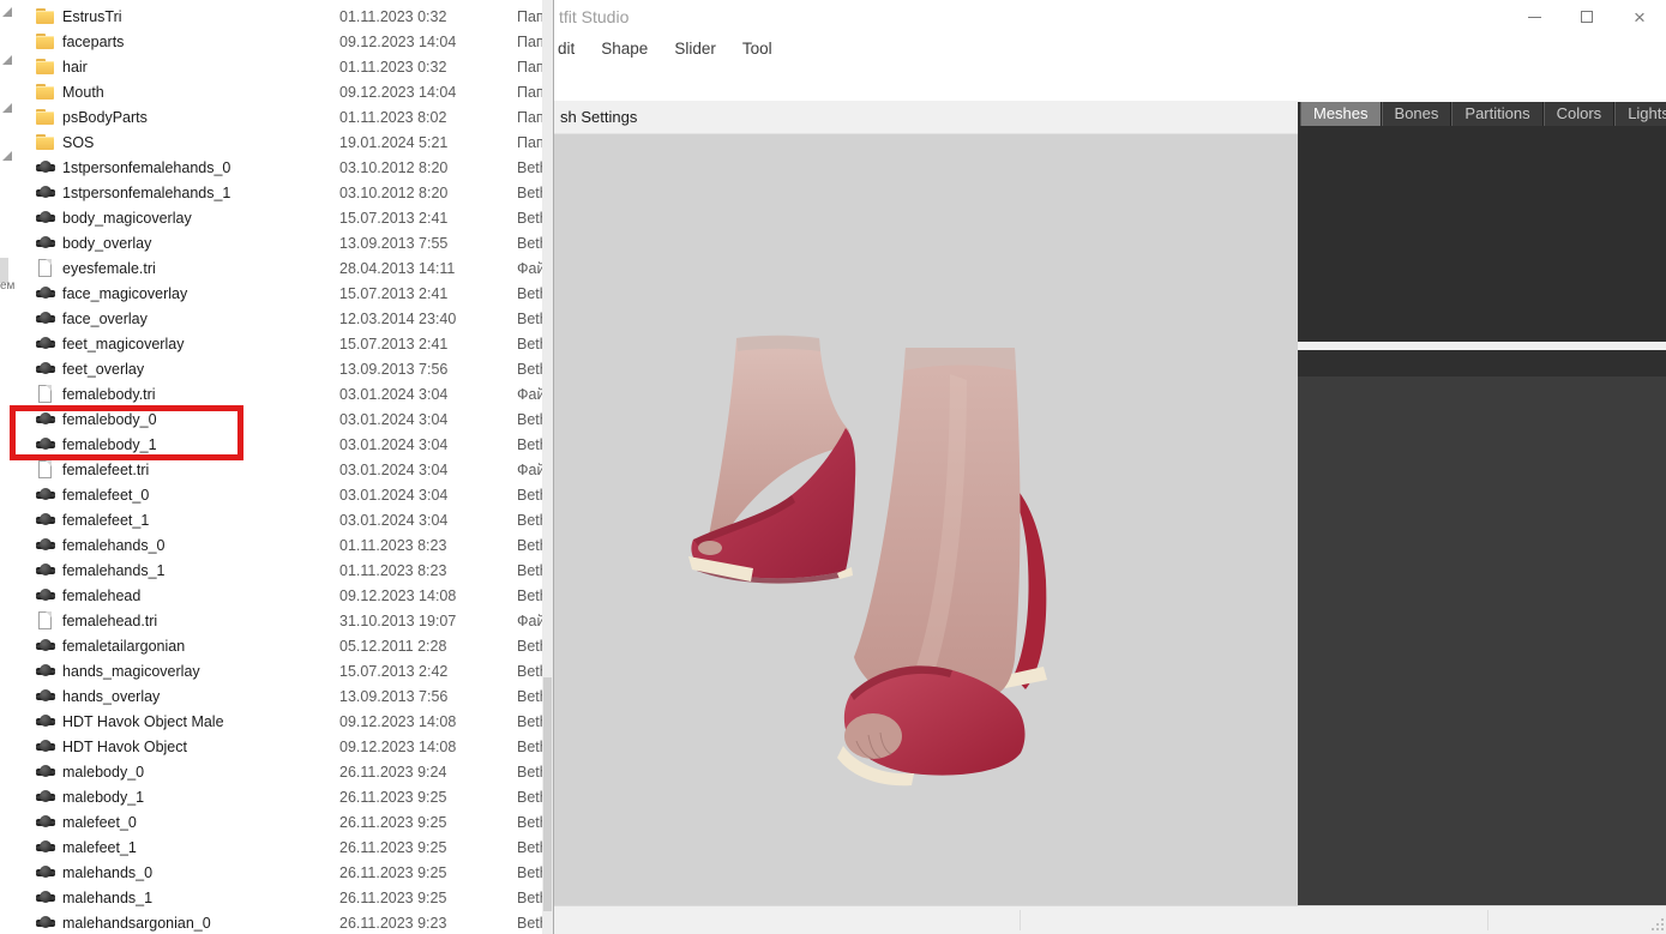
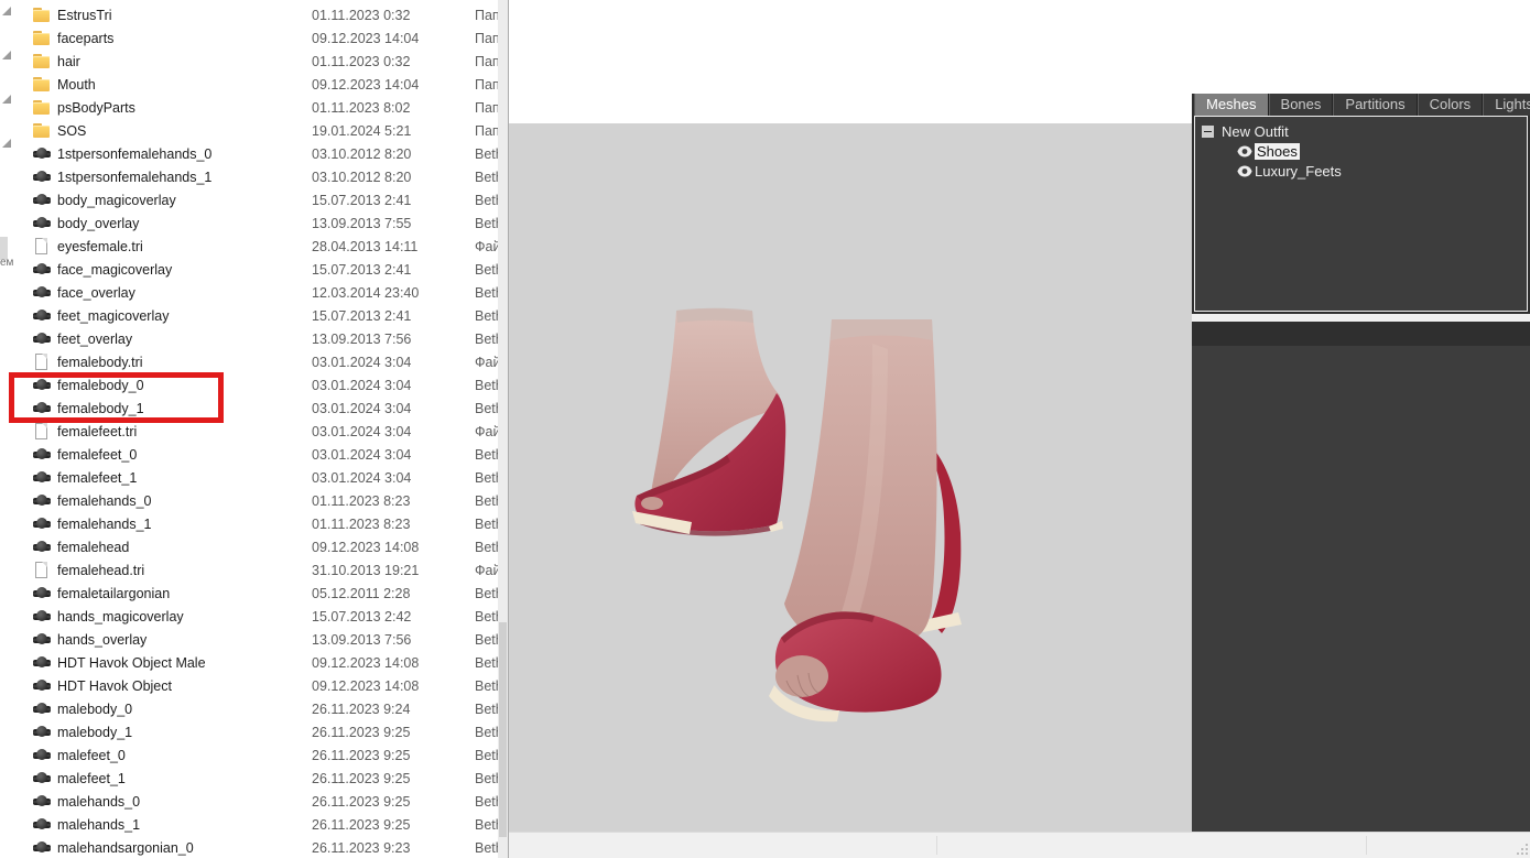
  ем
  EstrusTri
  01.11.2023 0:32
  Пап
  faceparts
  09.12.2023 14:04
  Пап
  hair
  01.11.2023 0:32
  Пап
  Mouth
  09.12.2023 14:04
  Пап
  psBodyParts
  01.11.2023 8:02
  Пап
  SOS
  19.01.2024 5:21
  Пап
  1stpersonfemalehands_0
  03.10.2012 8:20
  Bet
  1stpersonfemalehands_1
  03.10.2012 8:20
  Bet
  body_magicoverlay
  15.07.2013 2:41
  Bet
  body_overlay
  13.09.2013 7:55
  Bet
  eyesfemale.tri
  28.04.2013 14:11
  Фай
  face_magicoverlay
  15.07.2013 2:41
  Bet
  face_overlay
  12.03.2014 23:40
  Bet
  feet_magicoverlay
  15.07.2013 2:41
  Bet
  feet_overlay
  13.09.2013 7:56
  Bet
  femalebody.tri
  03.01.2024 3:04
  Фай
  femalebody_0
  03.01.2024 3:04
  Bet
  femalebody_1
  03.01.2024 3:04
  Bet
  femalefeet.tri
  03.01.2024 3:04
  Фай
  femalefeet_0
  03.01.2024 3:04
  Bet
  femalefeet_1
  03.01.2024 3:04
  Bet
  femalehands_0
  01.11.2023 8:23
  Bet
  femalehands_1
  01.11.2023 8:23
  Bet
  femalehead
  09.12.2023 14:08
  Bet
  femalehead.tri
- 31.10.2013 19:07
+ 31.10.2013 19:21
  Фай
  femaletailargonian
  05.12.2011 2:28
  Bet
  hands_magicoverlay
  15.07.2013 2:42
  Bet
  hands_overlay
  13.09.2013 7:56
  Bet
  HDT Havok Object Male
  09.12.2023 14:08
  Bet
  HDT Havok Object
  09.12.2023 14:08
  Bet
  malebody_0
  26.11.2023 9:24
  Bet
  malebody_1
  26.11.2023 9:25
  Bet
  malefeet_0
  26.11.2023 9:25
  Bet
  malefeet_1
  26.11.2023 9:25
  Bet
  malehands_0
  26.11.2023 9:25
  Bet
  malehands_1
  26.11.2023 9:25
  Bet
  malehandsargonian_0
  26.11.2023 9:23
  Bet
- tfit Studio
- dit
- Shape
- Slider
- Tool
- sh Settings
  Meshes
  Bones
  Partitions
  Colors
  Light
+ New Outfit
+ Shoes
+ Luxury_Feets
